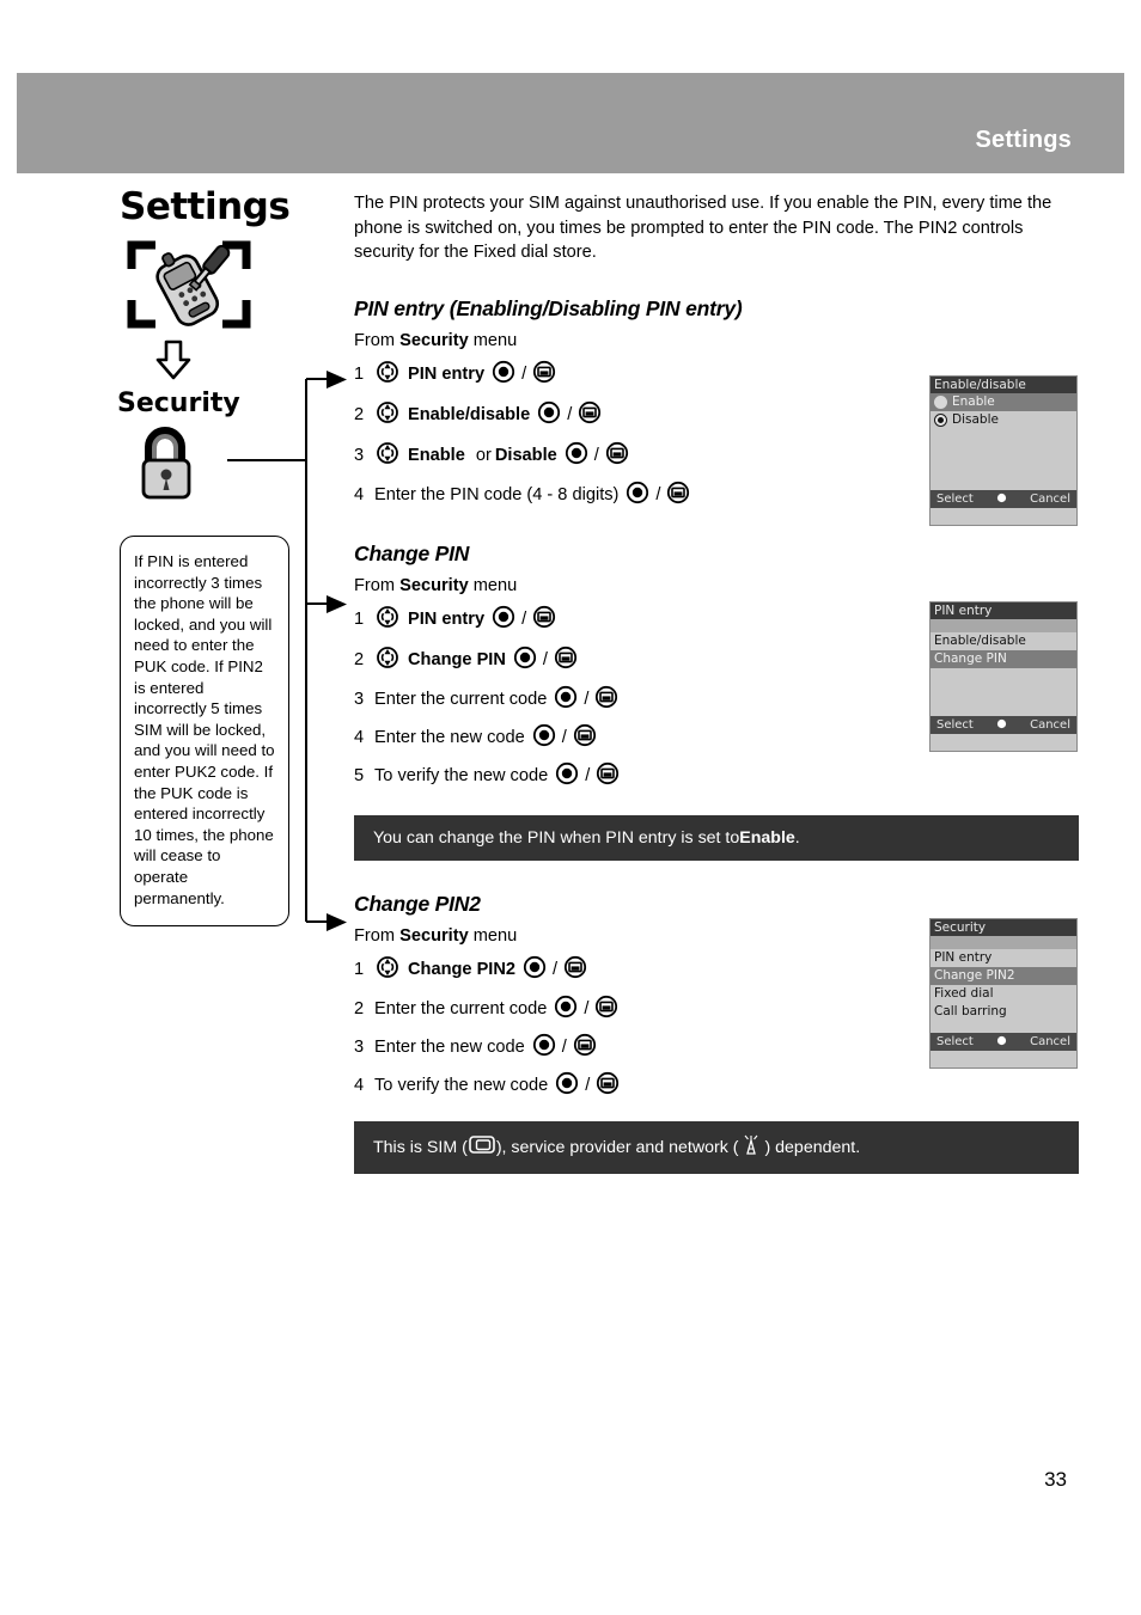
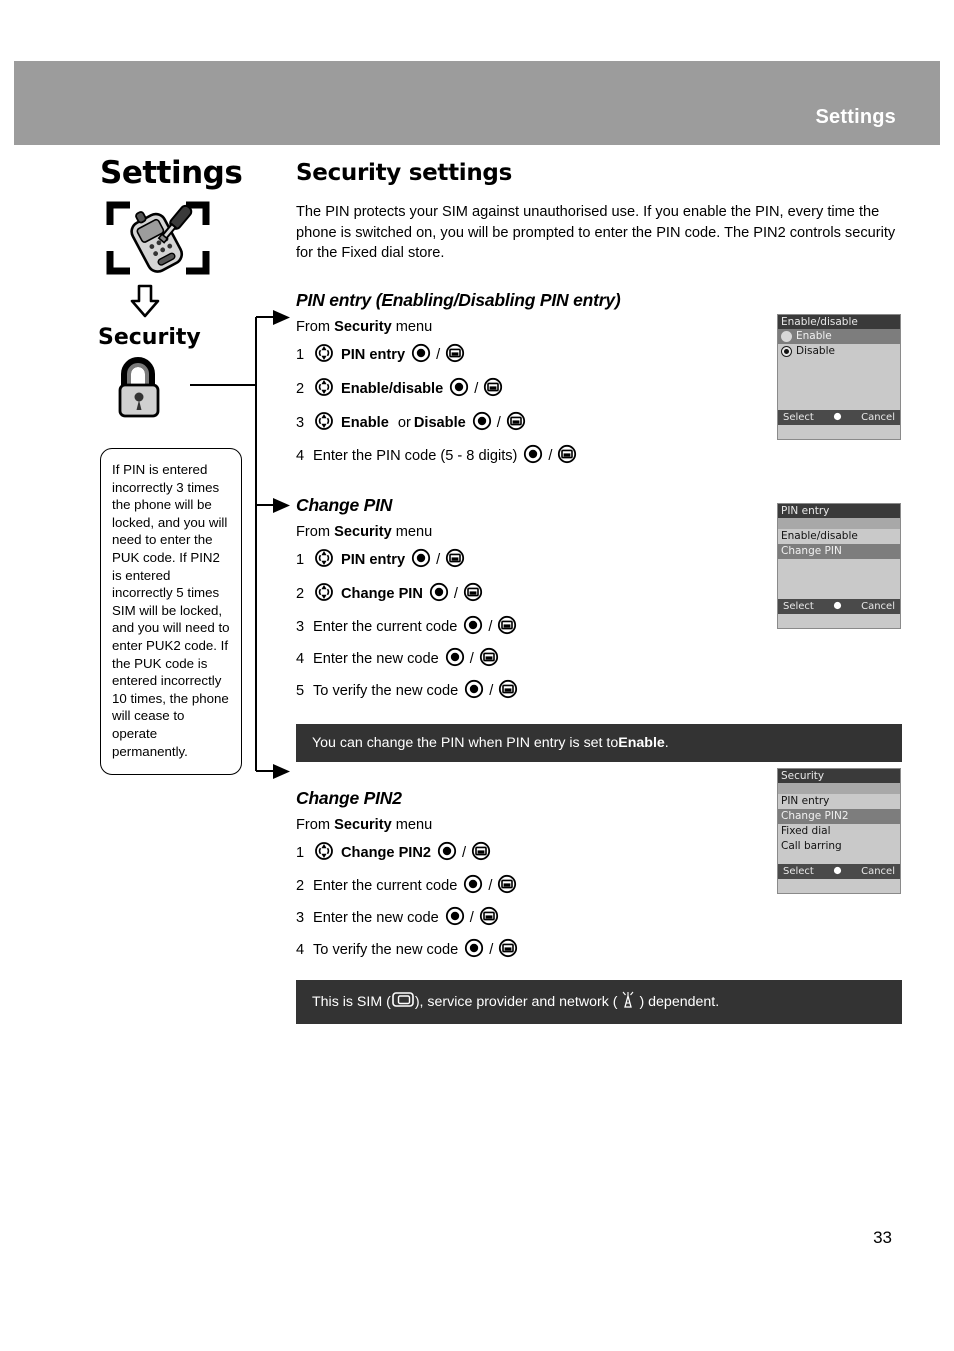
  Settings
  Settings
  Security
  If PIN is entered incorrectly 3 times the phone will be locked, and you will need to enter the PUK code. If PIN2 is entered incorrectly 5 times SIM will be locked, and you will need to enter PUK2 code. If the PUK code is entered incorrectly 10 times, the phone will cease to operate permanently.
+ Security settings
- The PIN protects your SIM against unauthorised use. If you enable the PIN, every time the phone is switched on, you times be prompted to enter the PIN code. The PIN2 controls security for the Fixed dial store.
+ The PIN protects your SIM against unauthorised use. If you enable the PIN, every time the phone is switched on, you will be prompted to enter the PIN code. The PIN2 controls security for the Fixed dial store.
  PIN entry (Enabling/Disabling PIN entry)
  From Security menu
  1
  PIN entry
  /
  2
  Enable/disable
  /
  3
  Enable
  or
  Disable
  /
  4
- Enter the PIN code (4 - 8 digits)
+ Enter the PIN code (5 - 8 digits)
  /
  Change PIN
  From Security menu
  1
  PIN entry
  /
  2
  Change PIN
  /
  3
  Enter the current code
  /
  4
  Enter the new code
  /
  5
  To verify the new code
  /
  You can change the PIN when PIN entry is set to
  Enable
  .
  Change PIN2
  From Security menu
  1
  Change PIN2
  /
  2
  Enter the current code
  /
  3
  Enter the new code
  /
  4
  To verify the new code
  /
  This is SIM (
  ), service provider and network (
  ) dependent.
  Enable/disable
  Enable
  Disable
  Select
  Cancel
  PIN entry
  Enable/disable
  Change PIN
  Select
  Cancel
  Security
  PIN entry
  Change PIN2
  Fixed dial
  Call barring
  Select
  Cancel
  33
